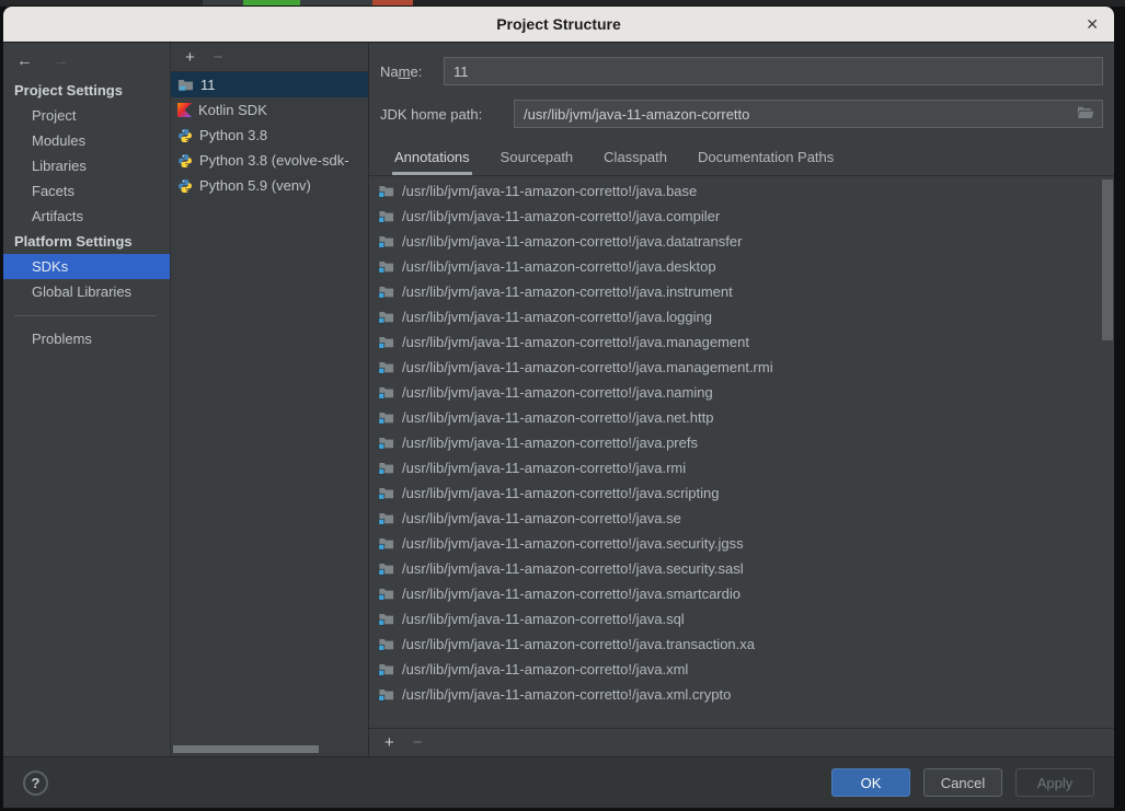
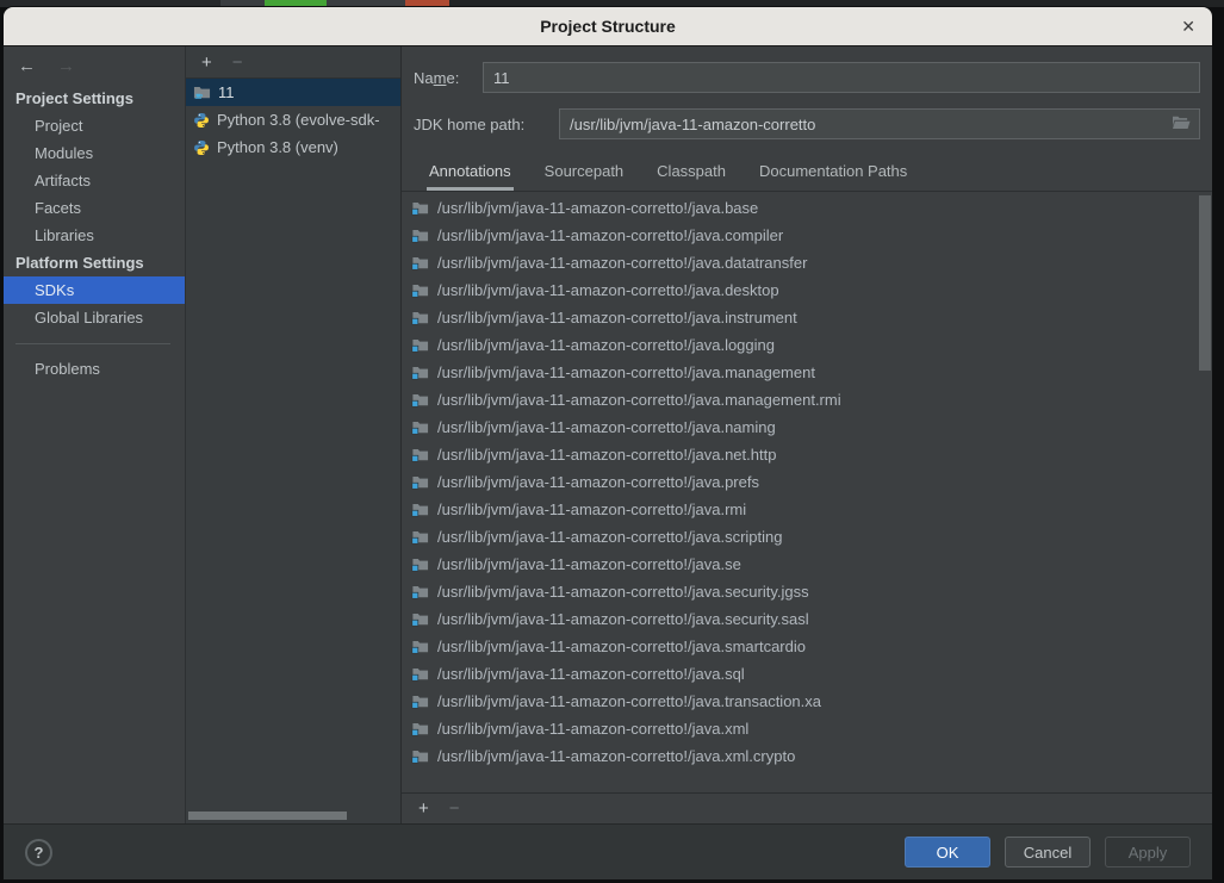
  Project Structure
  ✕
  ←
  →
  Project Settings
  Project
  Modules
- Libraries
+ Artifacts
  Facets
- Artifacts
+ Libraries
  Platform Settings
  SDKs
  Global Libraries
  Problems
  +
  −
  11
- Kotlin SDK
- Python 3.8
  Python 3.8 (evolve-sdk-
- Python 5.9 (venv)
+ Python 3.8 (venv)
  Name:
  11
  JDK home path:
  /usr/lib/jvm/java-11-amazon-corretto
  Annotations
  Sourcepath
  Classpath
  Documentation Paths
  /usr/lib/jvm/java-11-amazon-corretto!/java.base
  /usr/lib/jvm/java-11-amazon-corretto!/java.compiler
  /usr/lib/jvm/java-11-amazon-corretto!/java.datatransfer
  /usr/lib/jvm/java-11-amazon-corretto!/java.desktop
  /usr/lib/jvm/java-11-amazon-corretto!/java.instrument
  /usr/lib/jvm/java-11-amazon-corretto!/java.logging
  /usr/lib/jvm/java-11-amazon-corretto!/java.management
  /usr/lib/jvm/java-11-amazon-corretto!/java.management.rmi
  /usr/lib/jvm/java-11-amazon-corretto!/java.naming
  /usr/lib/jvm/java-11-amazon-corretto!/java.net.http
  /usr/lib/jvm/java-11-amazon-corretto!/java.prefs
  /usr/lib/jvm/java-11-amazon-corretto!/java.rmi
  /usr/lib/jvm/java-11-amazon-corretto!/java.scripting
  /usr/lib/jvm/java-11-amazon-corretto!/java.se
  /usr/lib/jvm/java-11-amazon-corretto!/java.security.jgss
  /usr/lib/jvm/java-11-amazon-corretto!/java.security.sasl
  /usr/lib/jvm/java-11-amazon-corretto!/java.smartcardio
  /usr/lib/jvm/java-11-amazon-corretto!/java.sql
  /usr/lib/jvm/java-11-amazon-corretto!/java.transaction.xa
  /usr/lib/jvm/java-11-amazon-corretto!/java.xml
  /usr/lib/jvm/java-11-amazon-corretto!/java.xml.crypto
  +
  −
  ?
  OK
  Cancel
  Apply
